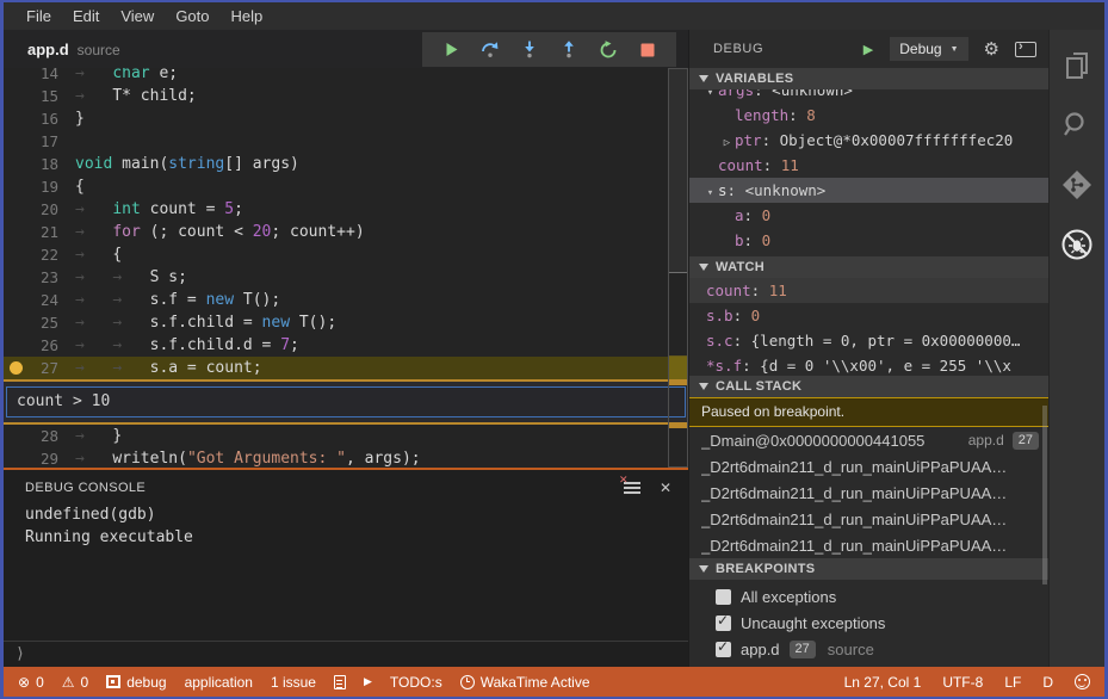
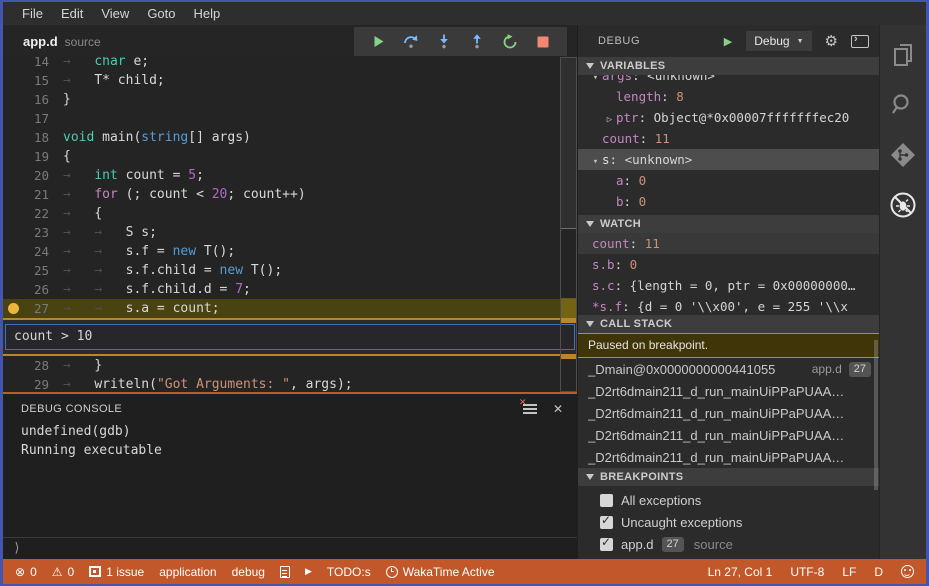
  File
  Edit
  View
  Goto
  Help
  app.d
  source
  14
  → char e;
  15
  → T* child;
  16
  }
  17
  18
  void main(string[] args)
  19
  {
  20
  → int count = 5;
  21
  → for (; count < 20; count++)
  22
  → {
  23
  → → S s;
  24
  → → s.f = new T();
  25
  → → s.f.child = new T();
  26
  → → s.f.child.d = 7;
  27
  → → s.a = count;
  count > 10
  28
  → }
  29
  → writeln("Got Arguments: ", args);
  DEBUG CONSOLE
  ✕
  undefined(gdb)
  Running executable
  ⟩
  DEBUG
  ▶
  Debug
  ⚙
  VARIABLES
  ▾ args: <unknown>
  length: 8
  ▷ ptr: Object@*0x00007fffffffec20
  count: 11
  ▾ s: <unknown>
  a: 0
  b: 0
  WATCH
  count: 11
  s.b: 0
  s.c: {length = 0, ptr = 0x00000000…
  *s.f: {d = 0 '\\x00', e = 255 '\\x
  CALL STACK
  Paused on breakpoint.
  _Dmain@0x0000000000441055
  app.d
  27
  _D2rt6dmain211_d_run_mainUiPPaPUAA…
  _D2rt6dmain211_d_run_mainUiPPaPUAA…
  _D2rt6dmain211_d_run_mainUiPPaPUAA…
  _D2rt6dmain211_d_run_mainUiPPaPUAA…
  BREAKPOINTS
  All exceptions
  Uncaught exceptions
  app.d
  27
  source
  ⊗
  0
  ⚠
  0
- debug
+ 1 issue
  application
- 1 issue
+ debug
  ▶
  TODO:s
  WakaTime Active
  Ln 27, Col 1
  UTF-8
  LF
  D
